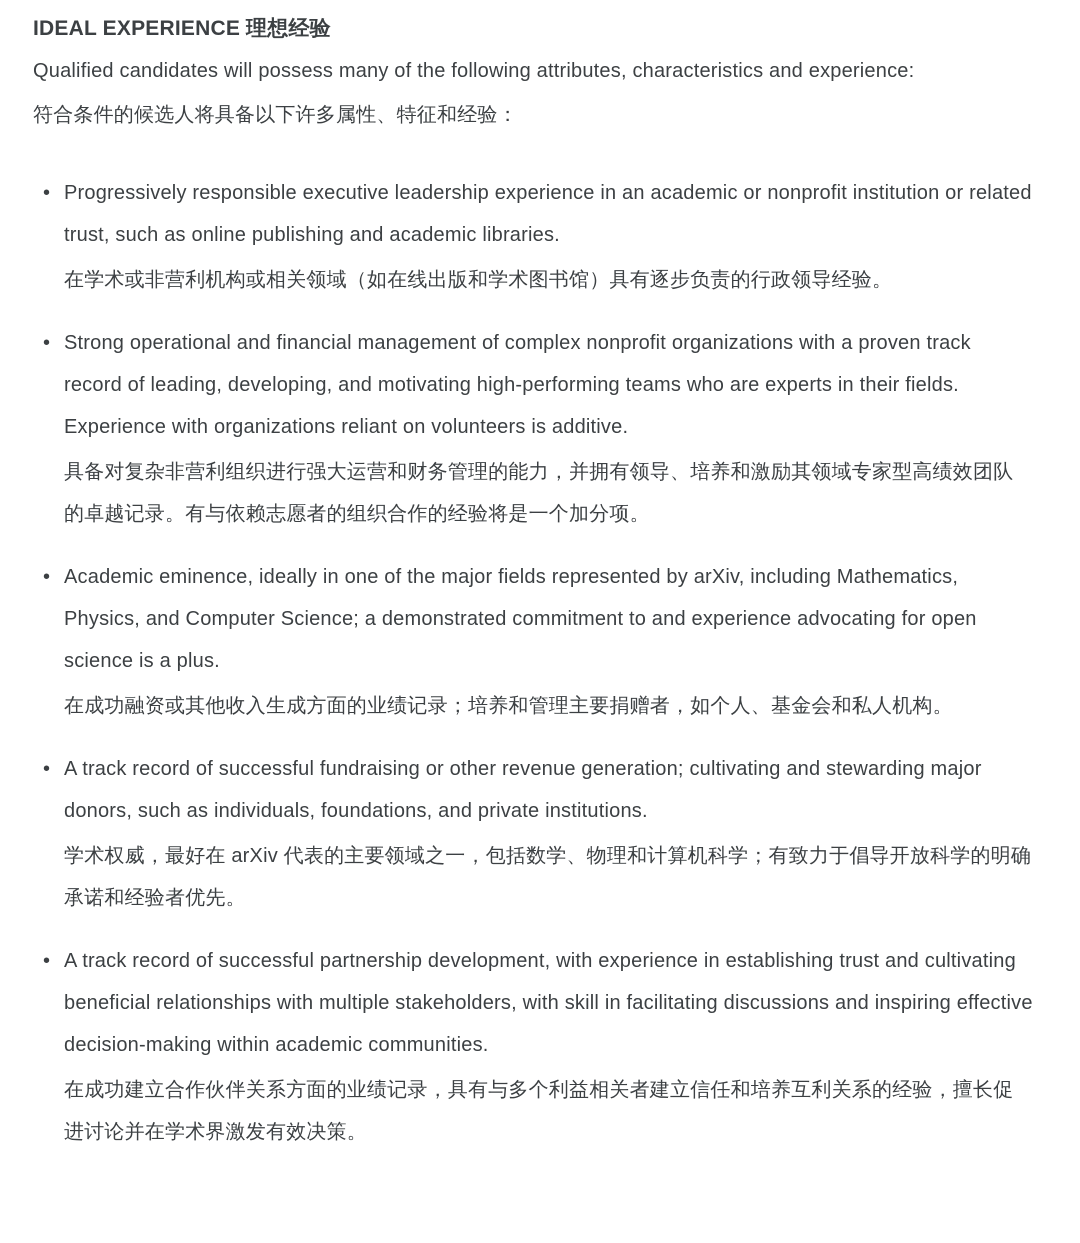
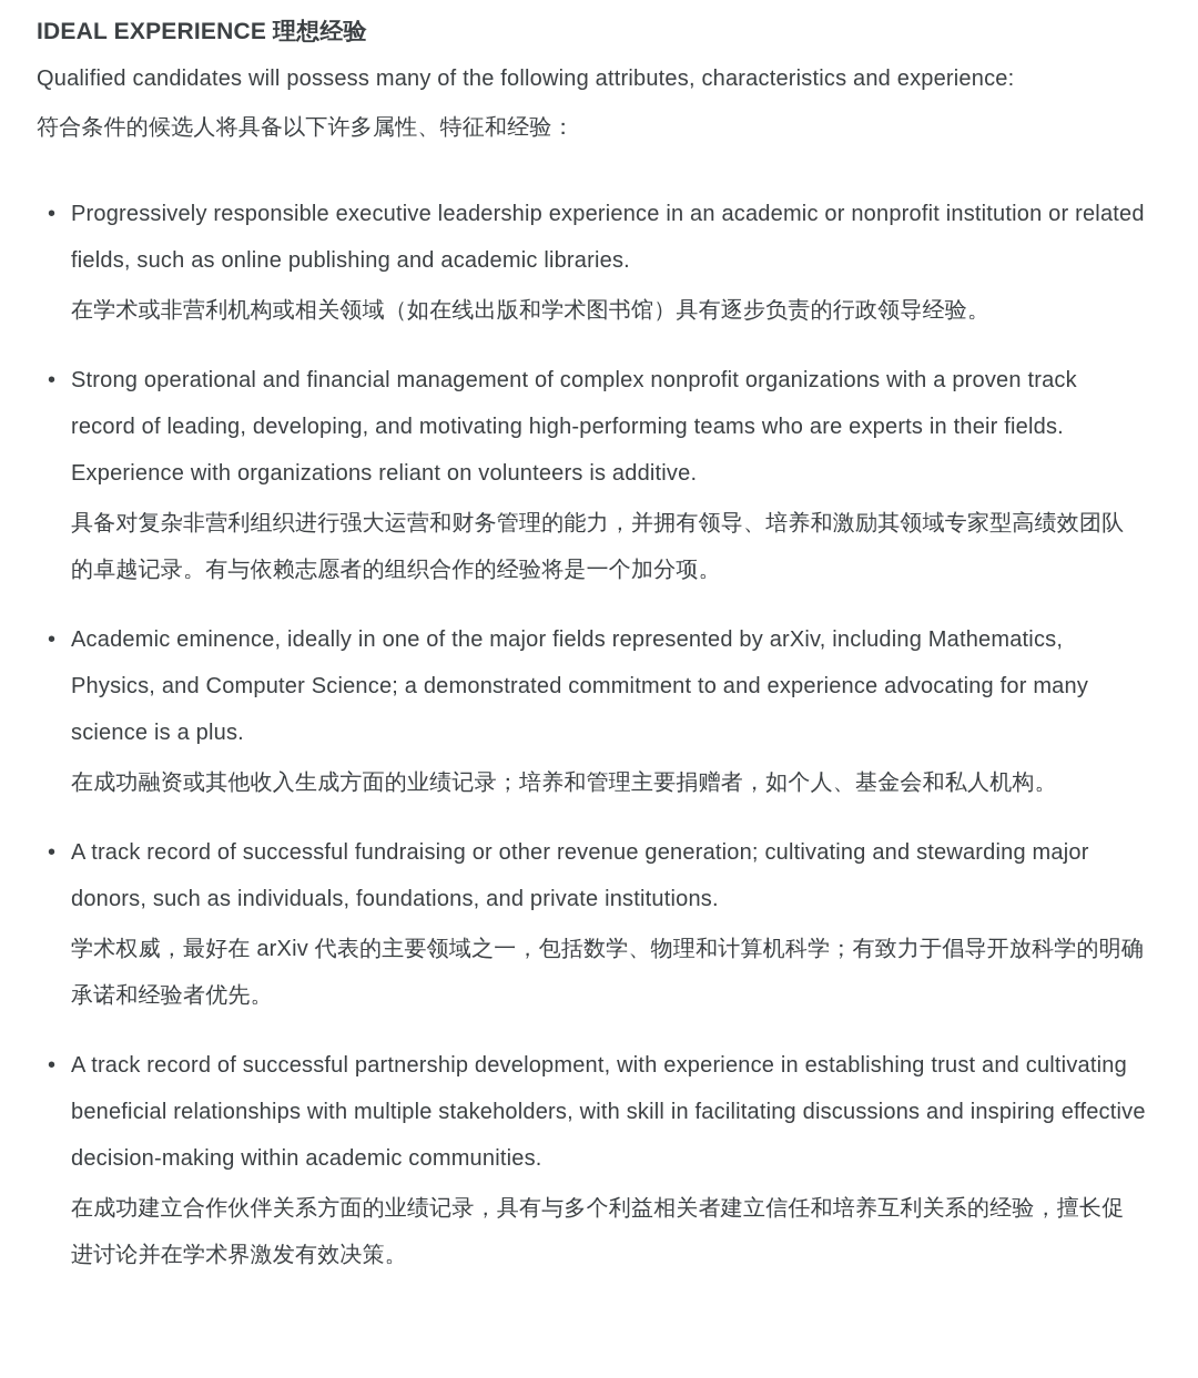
  IDEAL EXPERIENCE 理想经验
  Qualified candidates will possess many of the following attributes, characteristics and experience:
  符合条件的候选人将具备以下许多属性、特征和经验：
  •
- Progressively responsible executive leadership experience in an academic or nonprofit institution or related trust, such as online publishing and academic libraries.
+ Progressively responsible executive leadership experience in an academic or nonprofit institution or related fields, such as online publishing and academic libraries.
  在学术或非营利机构或相关领域（如在线出版和学术图书馆）具有逐步负责的行政领导经验。
  •
  Strong operational and financial management of complex nonprofit organizations with a proven track record of leading, developing, and motivating high-performing teams who are experts in their fields. Experience with organizations reliant on volunteers is additive.
  具备对复杂非营利组织进行强大运营和财务管理的能力，并拥有领导、培养和激励其领域专家型高绩效团队的卓越记录。有与依赖志愿者的组织合作的经验将是一个加分项。
  •
- Academic eminence, ideally in one of the major fields represented by arXiv, including Mathematics, Physics, and Computer Science; a demonstrated commitment to and experience advocating for open science is a plus.
+ Academic eminence, ideally in one of the major fields represented by arXiv, including Mathematics, Physics, and Computer Science; a demonstrated commitment to and experience advocating for many science is a plus.
  在成功融资或其他收入生成方面的业绩记录；培养和管理主要捐赠者，如个人、基金会和私人机构。
  •
  A track record of successful fundraising or other revenue generation; cultivating and stewarding major donors, such as individuals, foundations, and private institutions.
  学术权威，最好在 arXiv 代表的主要领域之一，包括数学、物理和计算机科学；有致力于倡导开放科学的明确承诺和经验者优先。
  •
  A track record of successful partnership development, with experience in establishing trust and cultivating beneficial relationships with multiple stakeholders, with skill in facilitating discussions and inspiring effective decision-making within academic communities.
  在成功建立合作伙伴关系方面的业绩记录，具有与多个利益相关者建立信任和培养互利关系的经验，擅长促进讨论并在学术界激发有效决策。
